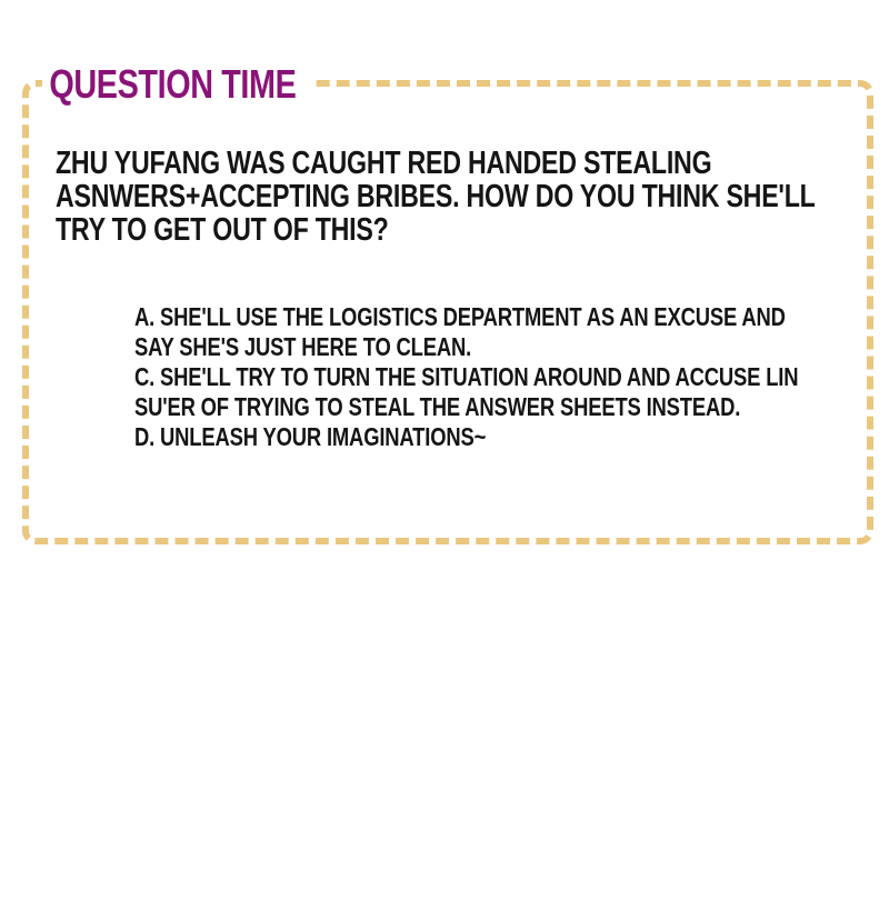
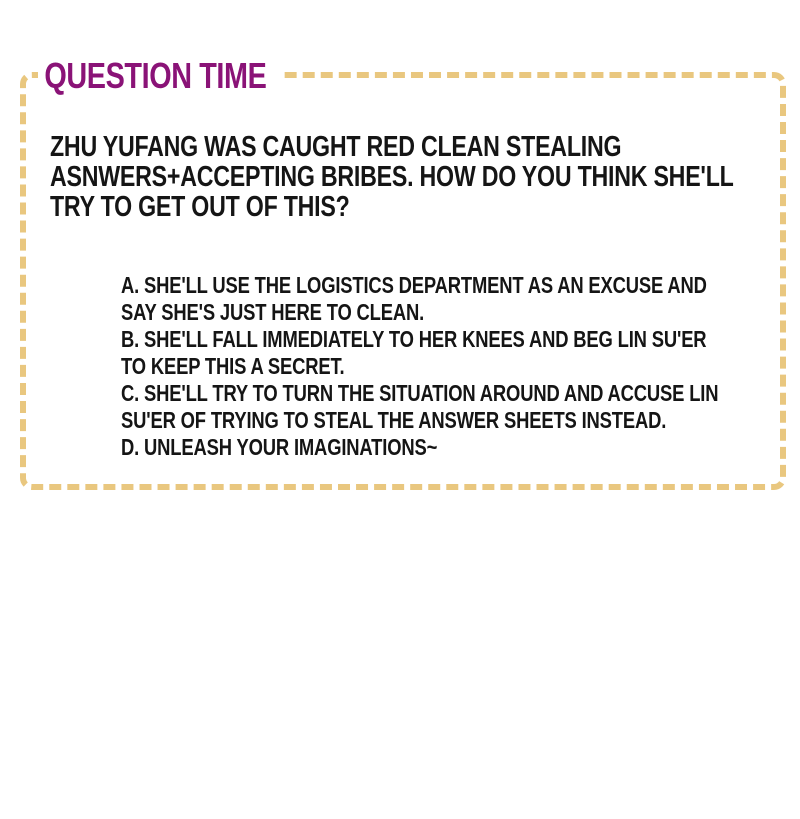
  QUESTION TIME
- ZHU YUFANG WAS CAUGHT RED HANDED STEALING
+ ZHU YUFANG WAS CAUGHT RED CLEAN STEALING
  ASNWERS+ACCEPTING BRIBES. HOW DO YOU THINK SHE'LL
  TRY TO GET OUT OF THIS?
  A. SHE'LL USE THE LOGISTICS DEPARTMENT AS AN EXCUSE AND
  SAY SHE'S JUST HERE TO CLEAN.
+ B. SHE'LL FALL IMMEDIATELY TO HER KNEES AND BEG LIN SU'ER
+ TO KEEP THIS A SECRET.
  C. SHE'LL TRY TO TURN THE SITUATION AROUND AND ACCUSE LIN
  SU'ER OF TRYING TO STEAL THE ANSWER SHEETS INSTEAD.
  D. UNLEASH YOUR IMAGINATIONS~
